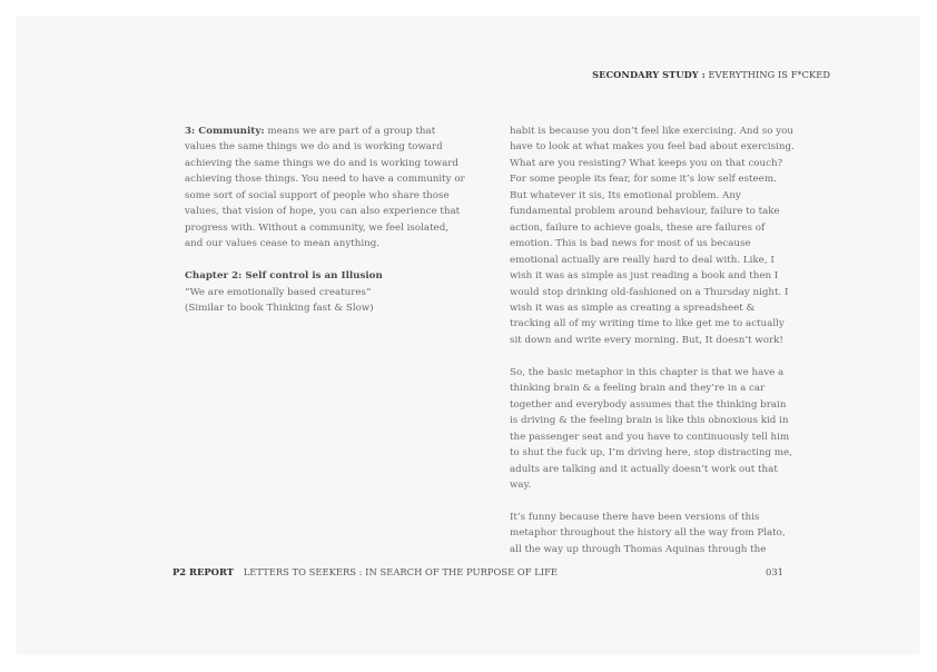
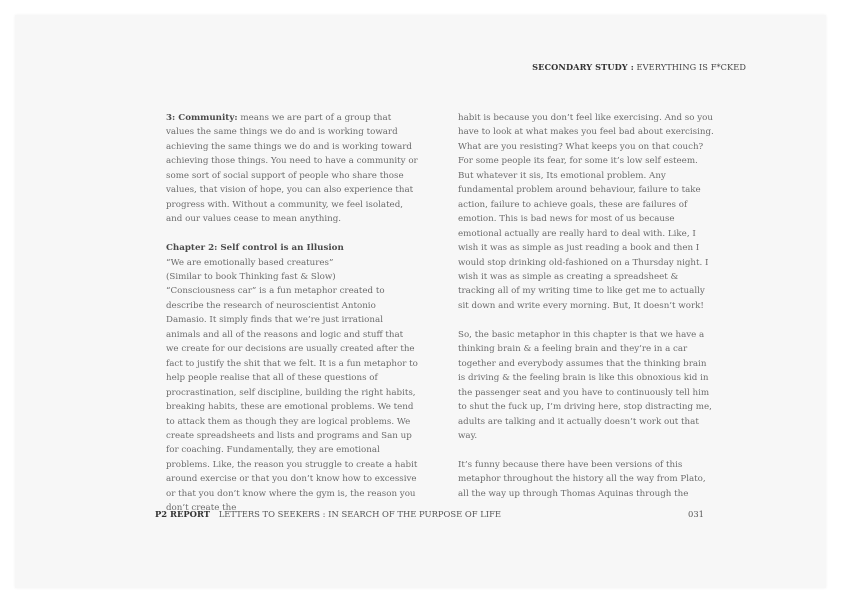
  SECONDARY STUDY : EVERYTHING IS F*CKED
  3: Community: means we are part of a group that values the same things we do and is working toward achieving the same things we do and is working toward achieving those things. You need to have a community or some sort of social support of people who share those values, that vision of hope, you can also experience that progress with. Without a community, we feel isolated, and our values cease to mean anything.
  Chapter 2: Self control is an Illusion
  “We are emotionally based creatures”
  (Similar to book Thinking fast & Slow)
+ “Consciousness car” is a fun metaphor created to describe the research of neuroscientist Antonio Damasio. It simply finds that we’re just irrational animals and all of the reasons and logic and stuff that we create for our decisions are usually created after the fact to justify the shit that we felt. It is a fun metaphor to help people realise that all of these questions of procrastination, self discipline, building the right habits, breaking habits, these are emotional problems. We tend to attack them as though they are logical problems. We create spreadsheets and lists and programs and San up for coaching. Fundamentally, they are emotional problems. Like, the reason you struggle to create a habit around exercise or that you don’t know how to excessive or that you don’t know where the gym is, the reason you don’t create the
  habit is because you don’t feel like exercising. And so you have to look at what makes you feel bad about exercising. What are you resisting? What keeps you on that couch? For some people its fear, for some it’s low self esteem. But whatever it sis, Its emotional problem. Any fundamental problem around behaviour, failure to take action, failure to achieve goals, these are failures of emotion. This is bad news for most of us because emotional actually are really hard to deal with. Like, I wish it was as simple as just reading a book and then I would stop drinking old-fashioned on a Thursday night. I wish it was as simple as creating a spreadsheet & tracking all of my writing time to like get me to actually sit down and write every morning. But, It doesn’t work!
  So, the basic metaphor in this chapter is that we have a thinking brain & a feeling brain and they’re in a car together and everybody assumes that the thinking brain is driving & the feeling brain is like this obnoxious kid in the passenger seat and you have to continuously tell him to shut the fuck up, I’m driving here, stop distracting me, adults are talking and it actually doesn’t work out that way.
  It’s funny because there have been versions of this metaphor throughout the history all the way from Plato, all the way up through Thomas Aquinas through the
  P2 REPORT LETTERS TO SEEKERS : IN SEARCH OF THE PURPOSE OF LIFE
  031
